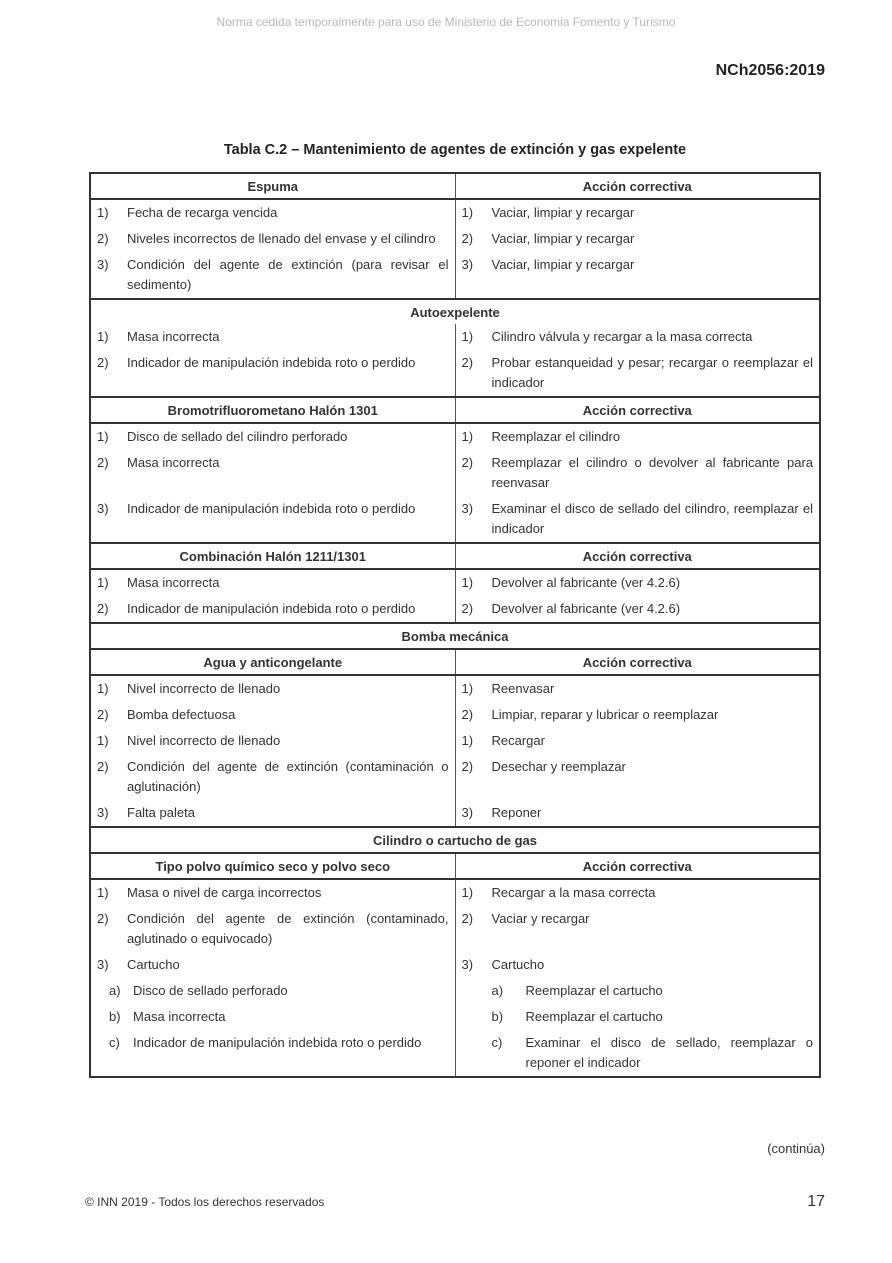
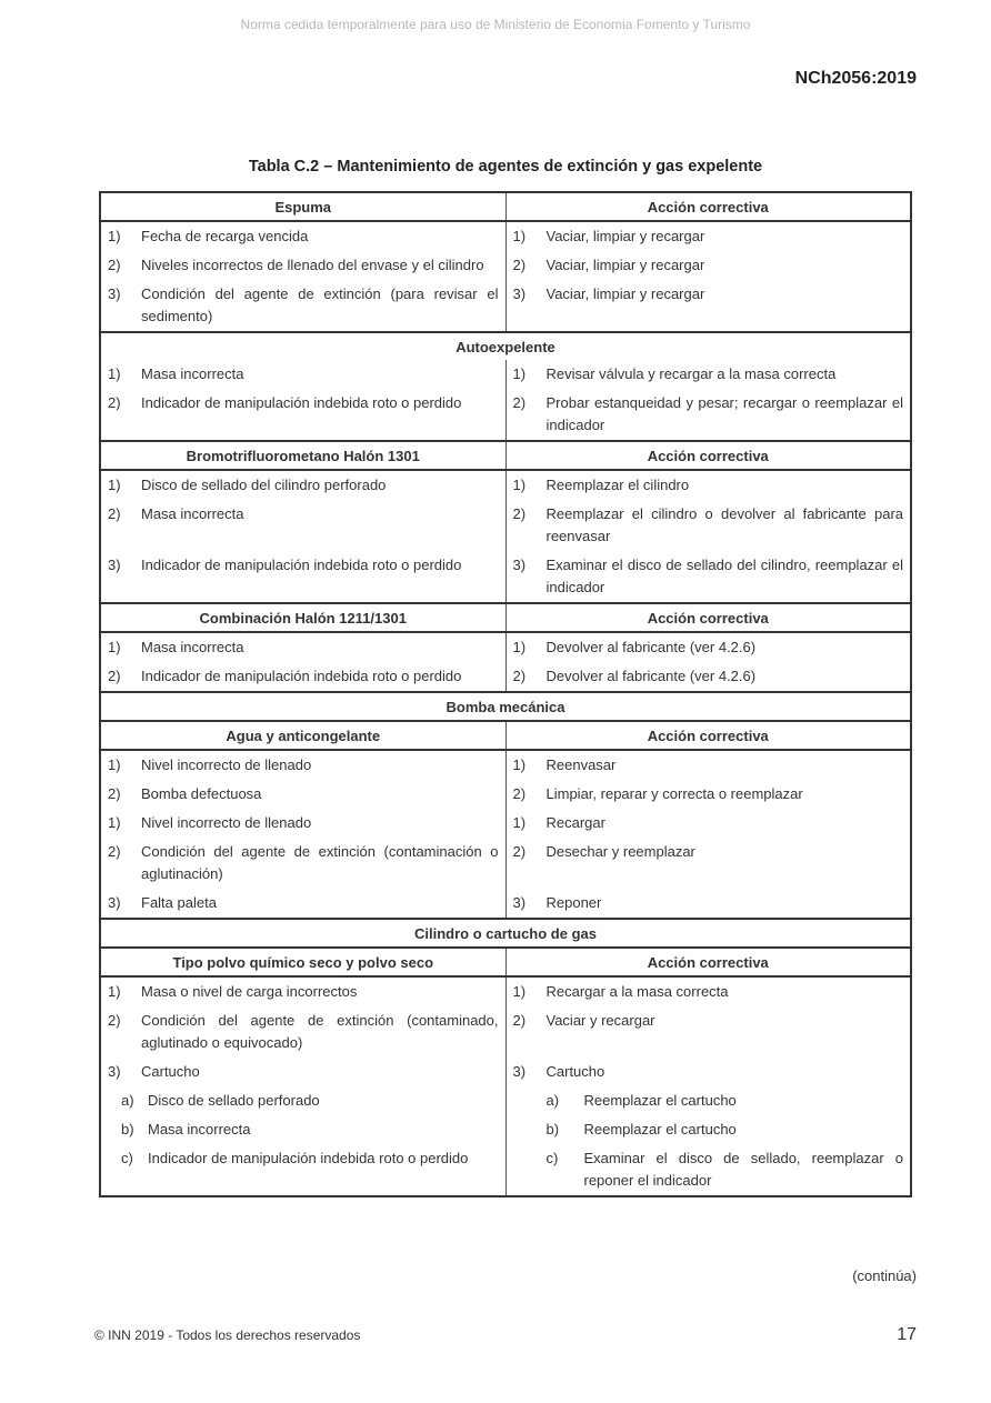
  Norma cedida temporalmente para uso de Ministerio de Economia Fomento y Turismo
  NCh2056:2019
  Tabla C.2 – Mantenimiento de agentes de extinción y gas expelente
  Espuma	Acción correctiva
  1) Fecha de recarga vencida2) Niveles incorrectos de llenado del envase y el cilindro3) Condición del agente de extinción (para revisar el sedimento)	1) Vaciar, limpiar y recargar2) Vaciar, limpiar y recargar3) Vaciar, limpiar y recargar
  Autoexpelente
- 1) Masa incorrecta2) Indicador de manipulación indebida roto o perdido	1) Cilindro válvula y recargar a la masa correcta2) Probar estanqueidad y pesar; recargar o reemplazar el indicador
+ 1) Masa incorrecta2) Indicador de manipulación indebida roto o perdido	1) Revisar válvula y recargar a la masa correcta2) Probar estanqueidad y pesar; recargar o reemplazar el indicador
  Bromotrifluorometano Halón 1301	Acción correctiva
  1) Disco de sellado del cilindro perforado2) Masa incorrecta3) Indicador de manipulación indebida roto o perdido	1) Reemplazar el cilindro2) Reemplazar el cilindro o devolver al fabricante para reenvasar3) Examinar el disco de sellado del cilindro, reemplazar el indicador
  Combinación Halón 1211/1301	Acción correctiva
  1) Masa incorrecta2) Indicador de manipulación indebida roto o perdido	1) Devolver al fabricante (ver 4.2.6)2) Devolver al fabricante (ver 4.2.6)
  Bomba mecánica
  Agua y anticongelante	Acción correctiva
- 1) Nivel incorrecto de llenado2) Bomba defectuosa	1) Reenvasar2) Limpiar, reparar y lubricar o reemplazar
+ 1) Nivel incorrecto de llenado2) Bomba defectuosa	1) Reenvasar2) Limpiar, reparar y correcta o reemplazar
  1) Nivel incorrecto de llenado2) Condición del agente de extinción (contaminación o aglutinación)3) Falta paleta	1) Recargar2) Desechar y reemplazar3) Reponer
  Cilindro o cartucho de gas
  Tipo polvo químico seco y polvo seco	Acción correctiva
  1) Masa o nivel de carga incorrectos2) Condición del agente de extinción (contaminado, aglutinado o equivocado)3) Cartuchoa) Disco de sellado perforadob) Masa incorrectac) Indicador de manipulación indebida roto o perdido	1) Recargar a la masa correcta2) Vaciar y recargar3) Cartuchoa) Reemplazar el cartuchob) Reemplazar el cartuchoc) Examinar el disco de sellado, reemplazar o reponer el indicador
  (continúa)
  © INN 2019 - Todos los derechos reservados
  17
